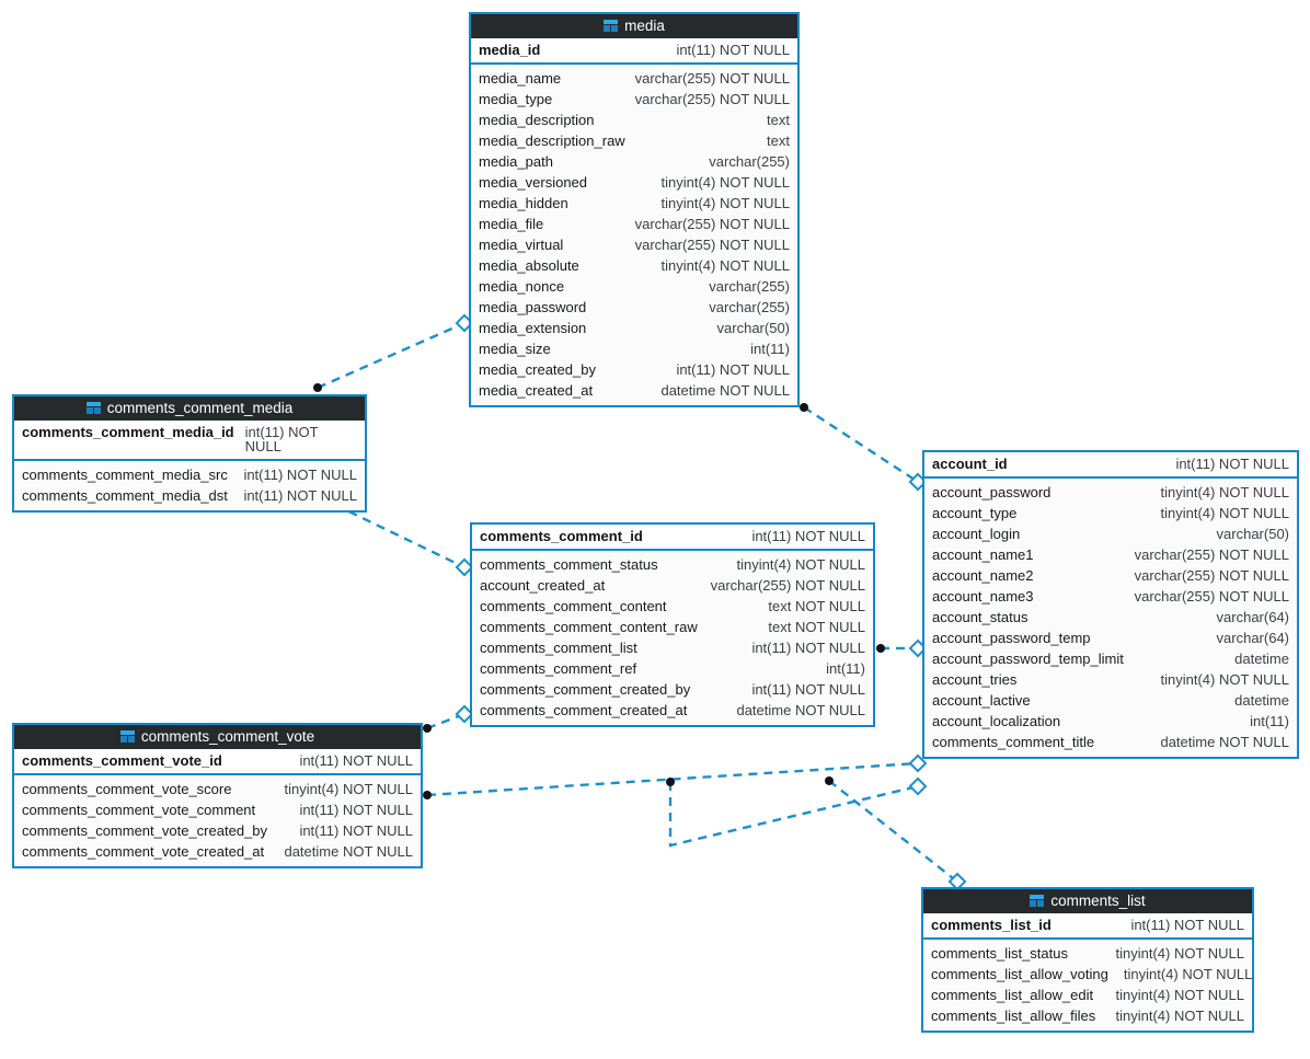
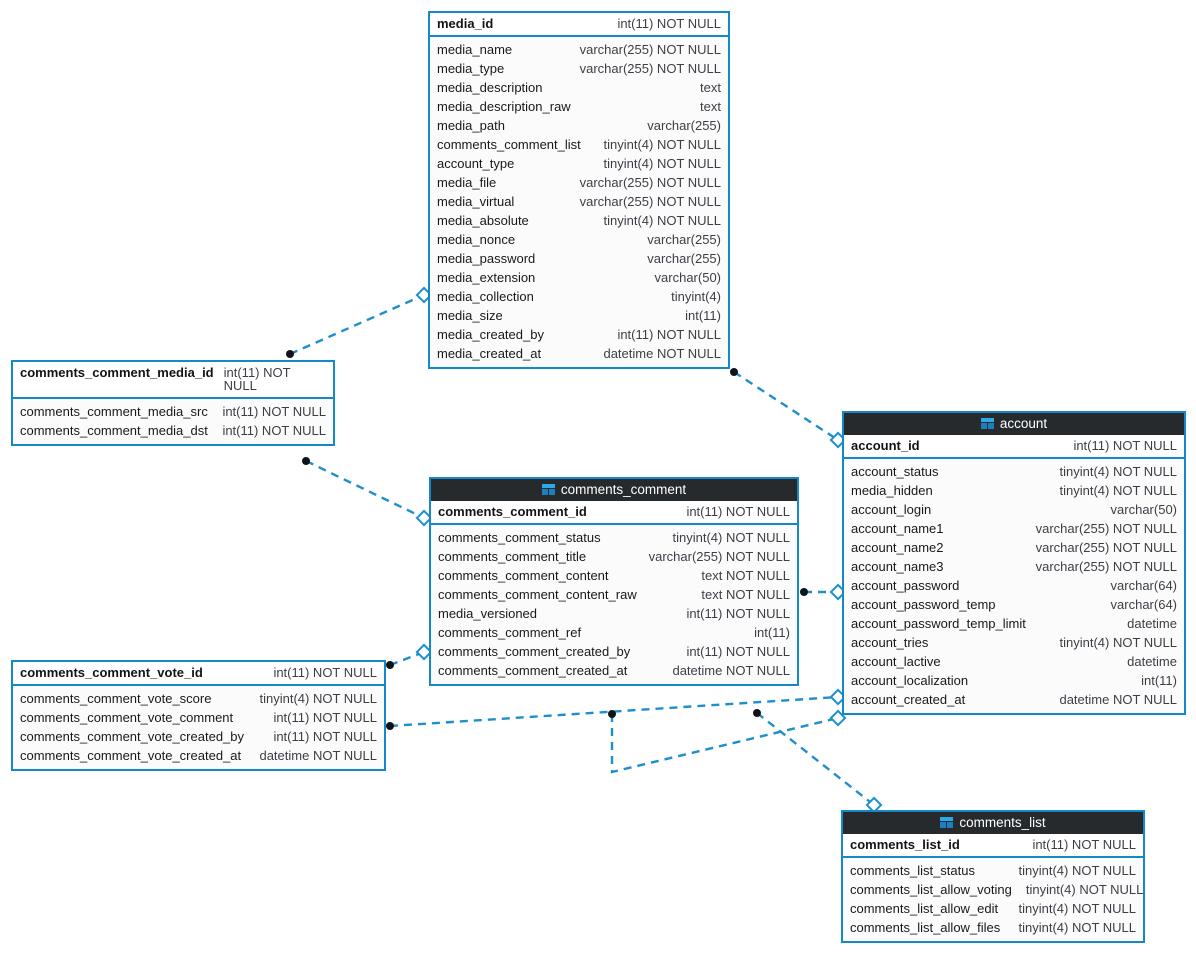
- media
  media_id
  int(11) NOT NULL
  media_name
  varchar(255) NOT NULL
  media_type
  varchar(255) NOT NULL
  media_description
  text
  media_description_raw
  text
  media_path
  varchar(255)
- media_versioned
+ comments_comment_list
  tinyint(4) NOT NULL
- media_hidden
+ account_type
  tinyint(4) NOT NULL
  media_file
  varchar(255) NOT NULL
  media_virtual
  varchar(255) NOT NULL
  media_absolute
  tinyint(4) NOT NULL
  media_nonce
  varchar(255)
  media_password
  varchar(255)
  media_extension
  varchar(50)
+ media_collection
+ tinyint(4)
  media_size
  int(11)
  media_created_by
  int(11) NOT NULL
  media_created_at
  datetime NOT NULL
- comments_comment_media
  comments_comment_media_id
  int(11) NOT NULL
  comments_comment_media_src
  int(11) NOT NULL
  comments_comment_media_dst
  int(11) NOT NULL
+ account
  account_id
  int(11) NOT NULL
- account_password
+ account_status
  tinyint(4) NOT NULL
- account_type
+ media_hidden
  tinyint(4) NOT NULL
  account_login
  varchar(50)
  account_name1
  varchar(255) NOT NULL
  account_name2
  varchar(255) NOT NULL
  account_name3
  varchar(255) NOT NULL
- account_status
+ account_password
  varchar(64)
  account_password_temp
  varchar(64)
  account_password_temp_limit
  datetime
  account_tries
  tinyint(4) NOT NULL
  account_lactive
  datetime
  account_localization
  int(11)
- comments_comment_title
+ account_created_at
  datetime NOT NULL
+ comments_comment
  comments_comment_id
  int(11) NOT NULL
  comments_comment_status
  tinyint(4) NOT NULL
- account_created_at
+ comments_comment_title
  varchar(255) NOT NULL
  comments_comment_content
  text NOT NULL
  comments_comment_content_raw
  text NOT NULL
- comments_comment_list
+ media_versioned
  int(11) NOT NULL
  comments_comment_ref
  int(11)
  comments_comment_created_by
  int(11) NOT NULL
  comments_comment_created_at
  datetime NOT NULL
- comments_comment_vote
  comments_comment_vote_id
  int(11) NOT NULL
  comments_comment_vote_score
  tinyint(4) NOT NULL
  comments_comment_vote_comment
  int(11) NOT NULL
  comments_comment_vote_created_by
  int(11) NOT NULL
  comments_comment_vote_created_at
  datetime NOT NULL
  comments_list
  comments_list_id
  int(11) NOT NULL
  comments_list_status
  tinyint(4) NOT NULL
  comments_list_allow_voting
  tinyint(4) NOT NULL
  comments_list_allow_edit
  tinyint(4) NOT NULL
  comments_list_allow_files
  tinyint(4) NOT NULL
